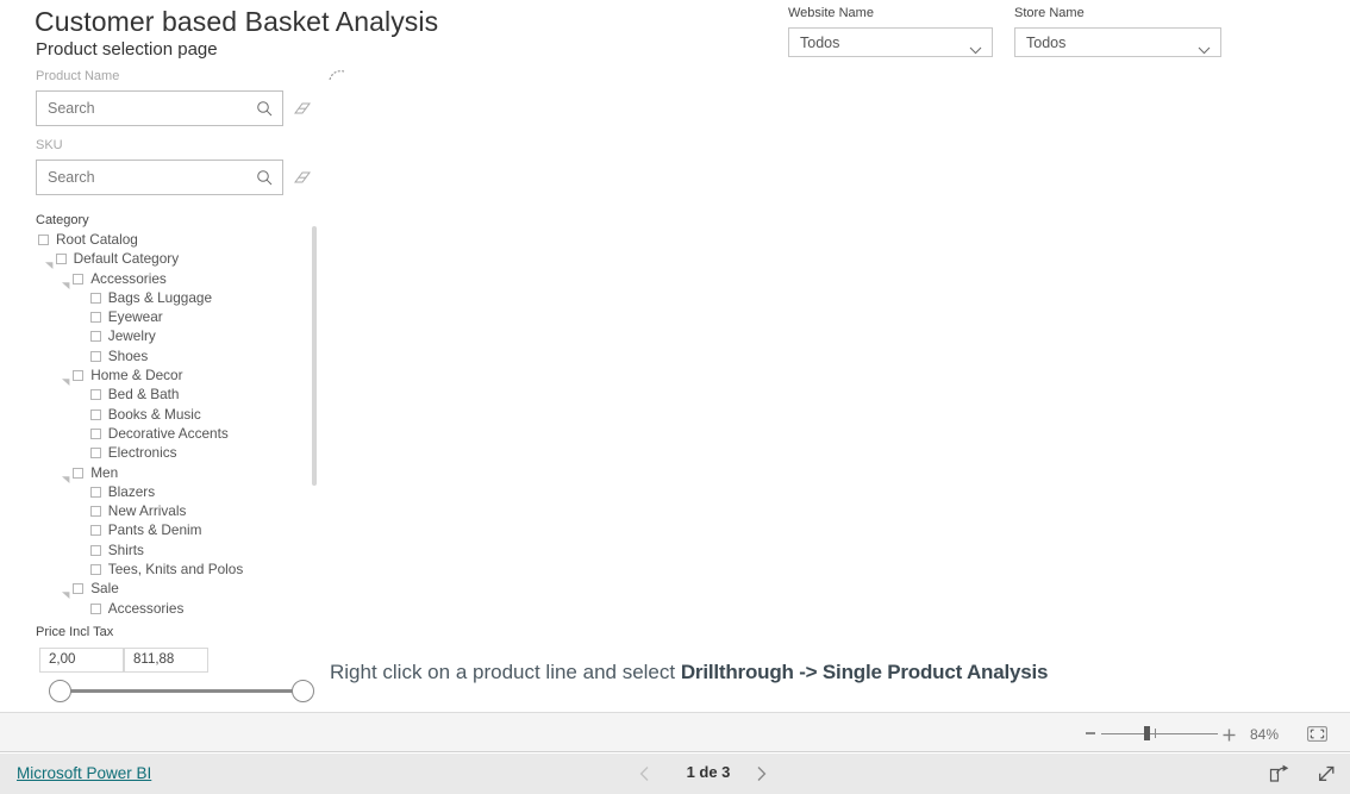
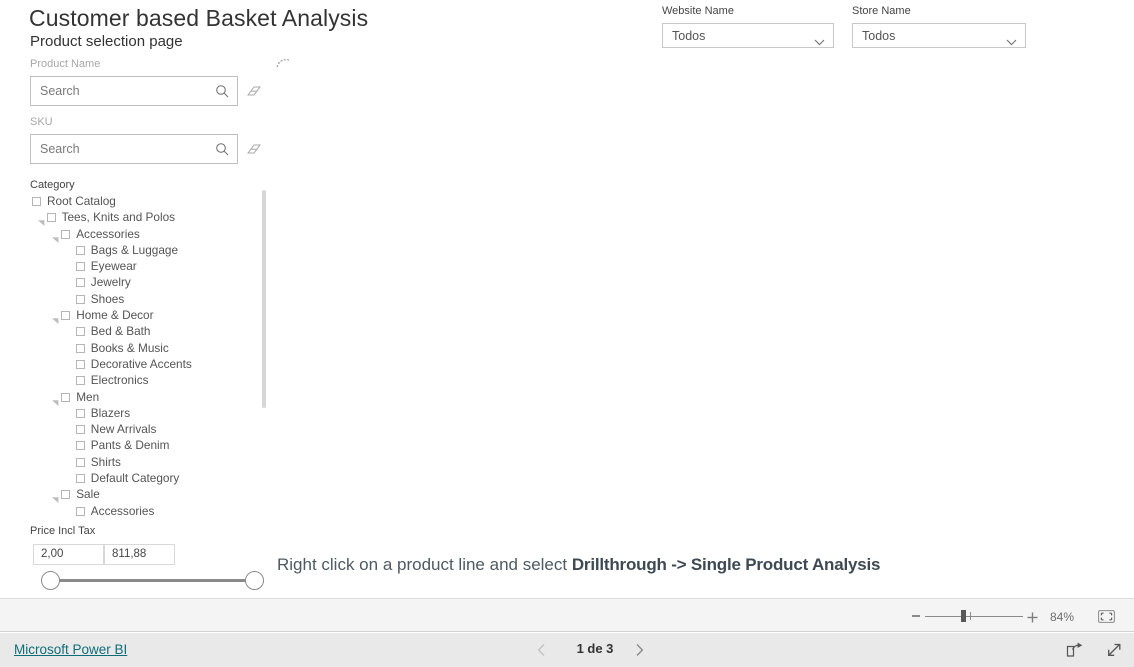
  Customer based Basket Analysis
  Product selection page
  Product Name
  Search
  SKU
  Search
  Category
  Root Catalog
- Default Category
+ Tees, Knits and Polos
  Accessories
  Bags & Luggage
  Eyewear
  Jewelry
  Shoes
  Home & Decor
  Bed & Bath
  Books & Music
  Decorative Accents
  Electronics
  Men
  Blazers
  New Arrivals
  Pants & Denim
  Shirts
- Tees, Knits and Polos
+ Default Category
  Sale
  Accessories
  Price Incl Tax
  2,00
  811,88
  Website Name
  Todos
  Store Name
  Todos
  Right click on a product line and select Drillthrough -> Single Product Analysis
  84%
  Microsoft Power BI
  1 de 3
